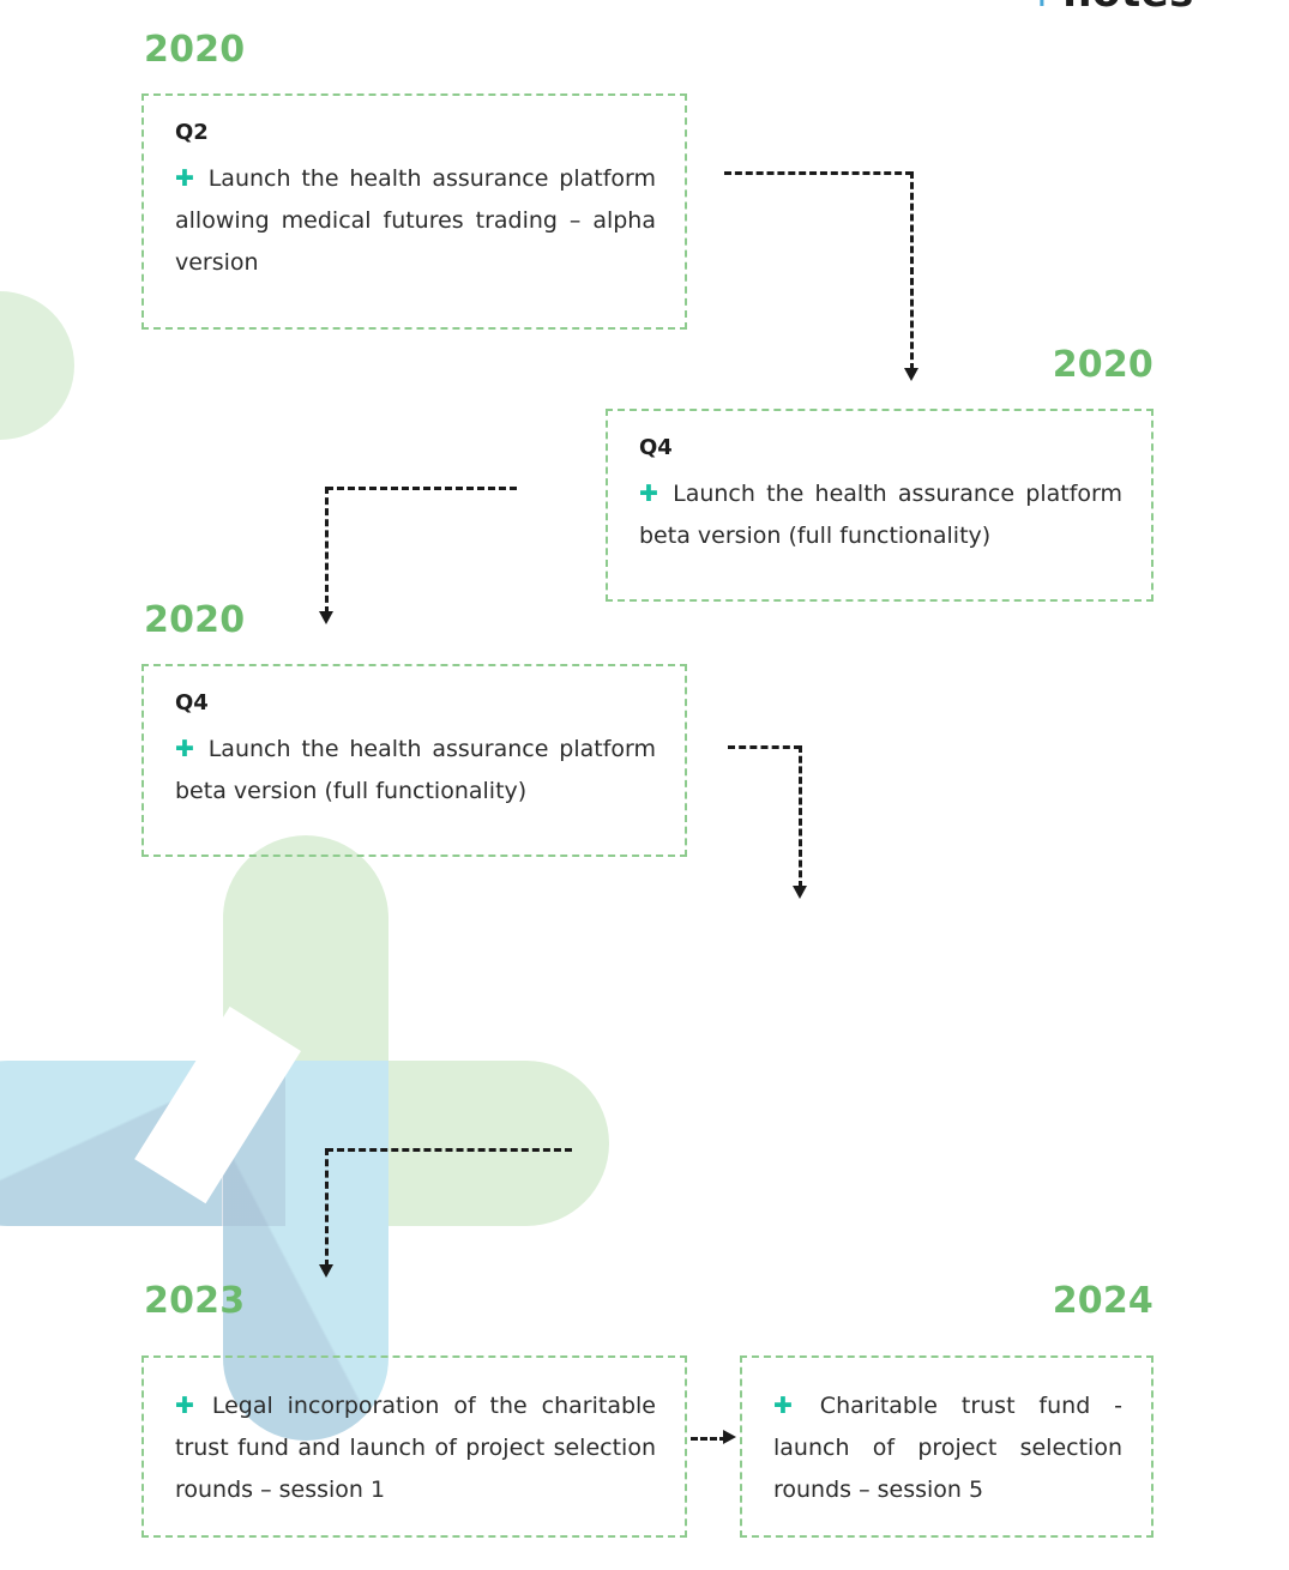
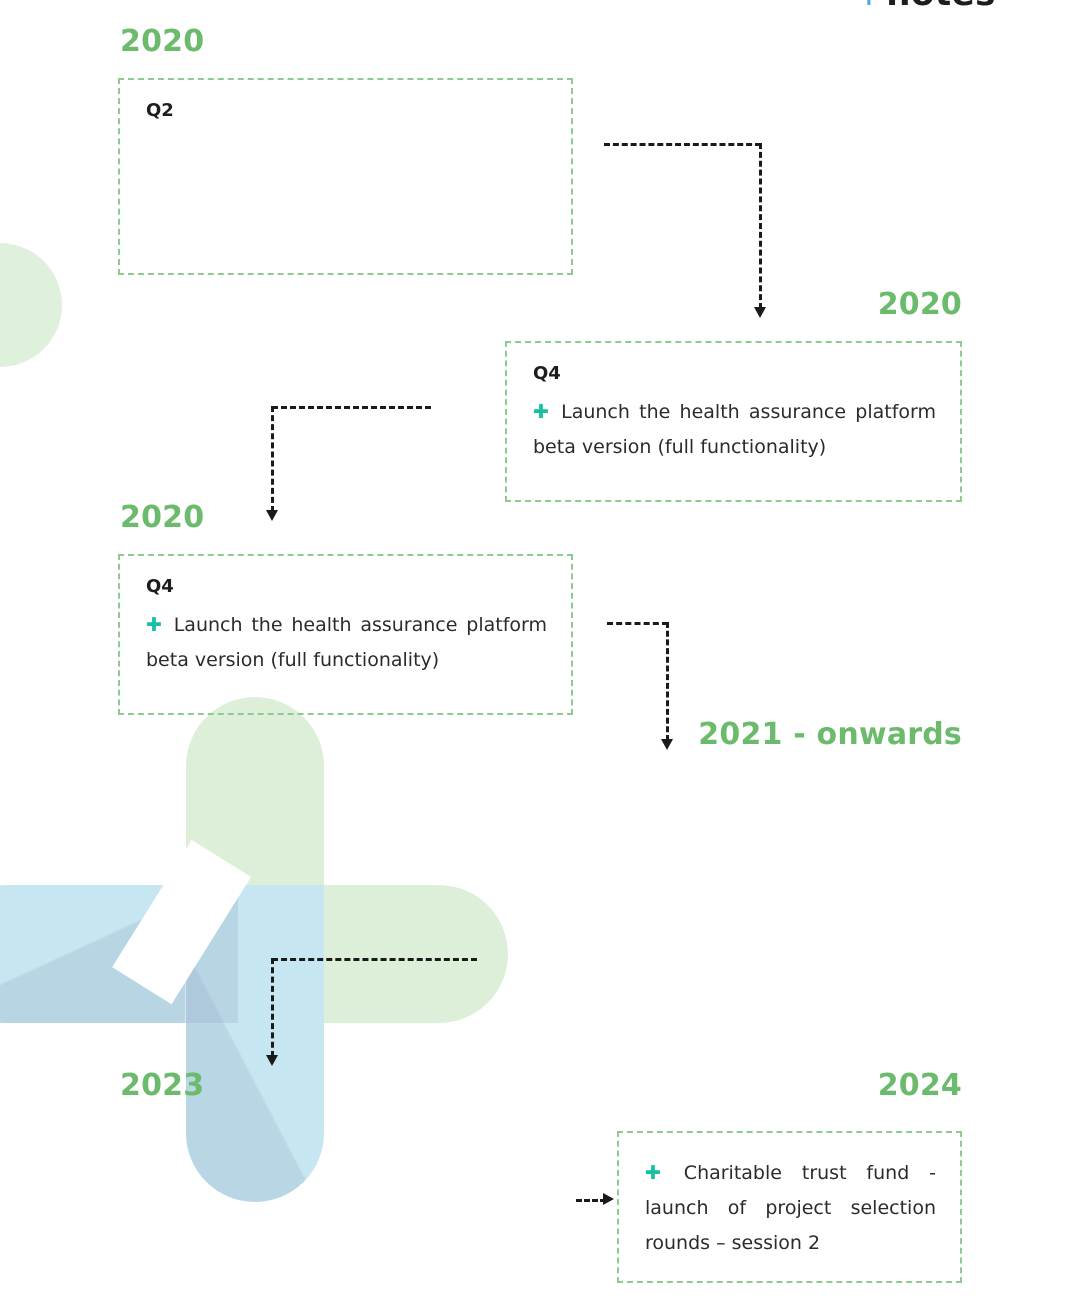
  2020
  Q2
- ✚ Launch the health assurance platform allowing medical futures trading – alpha version
  2020
  Q4
  ✚ Launch the health assurance platform beta version (full functionality)
  2020
  Q4
  ✚ Launch the health assurance platform beta version (full functionality)
+ 2021 - onwards
  2023
- ✚ Legal incorporation of the charitable trust fund and launch of project selection rounds – session 1
  2024
- ✚ Charitable trust fund - launch of project selection rounds – session 5
+ ✚ Charitable trust fund - launch of project selection rounds – session 2
